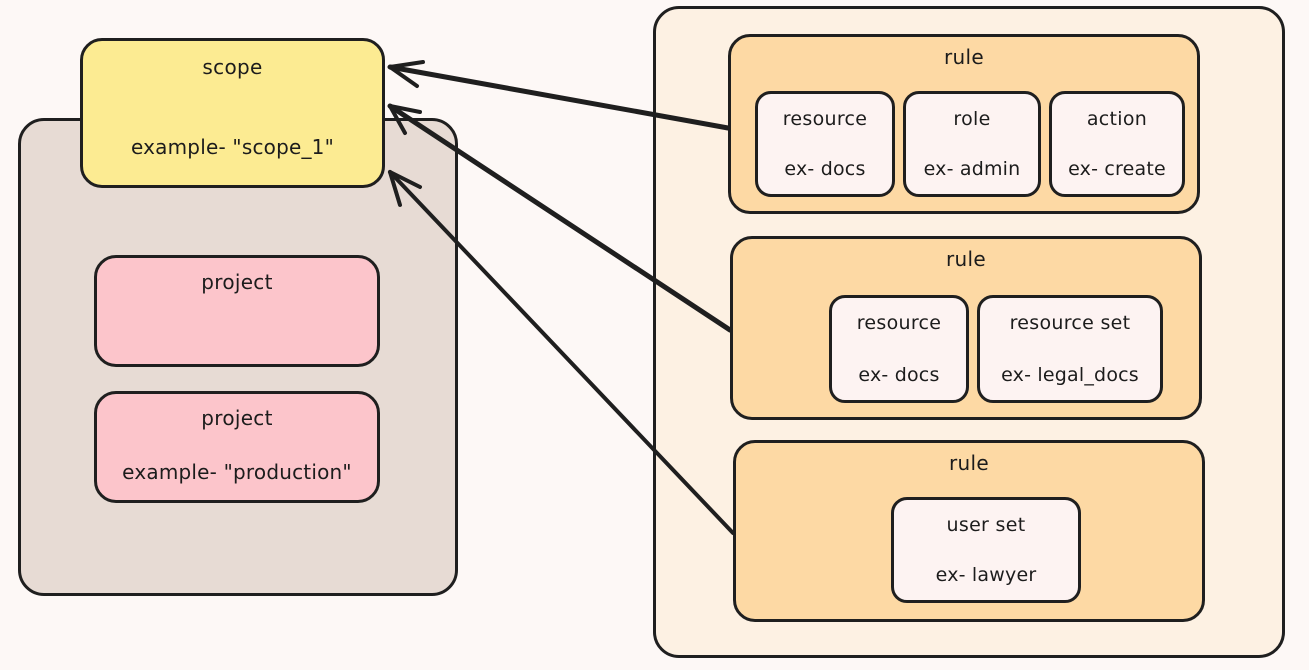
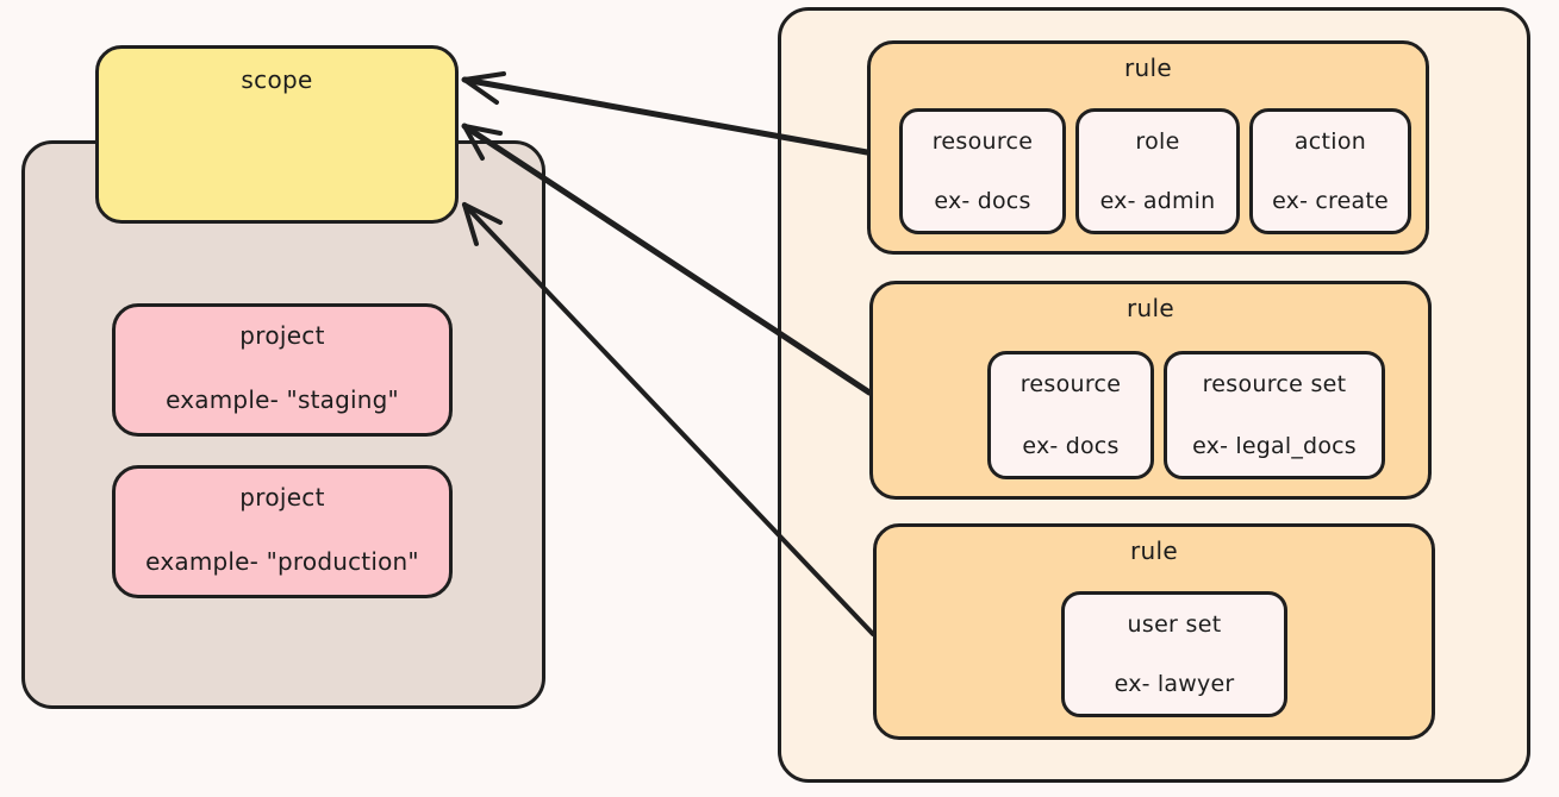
  project
+ example- "staging"
  project
  example- "production"
  scope
- example- "scope_1"
  rule
  resource
  ex- docs
  role
  ex- admin
  action
  ex- create
  rule
  resource
  ex- docs
  resource set
  ex- legal_docs
  rule
  user set
  ex- lawyer
